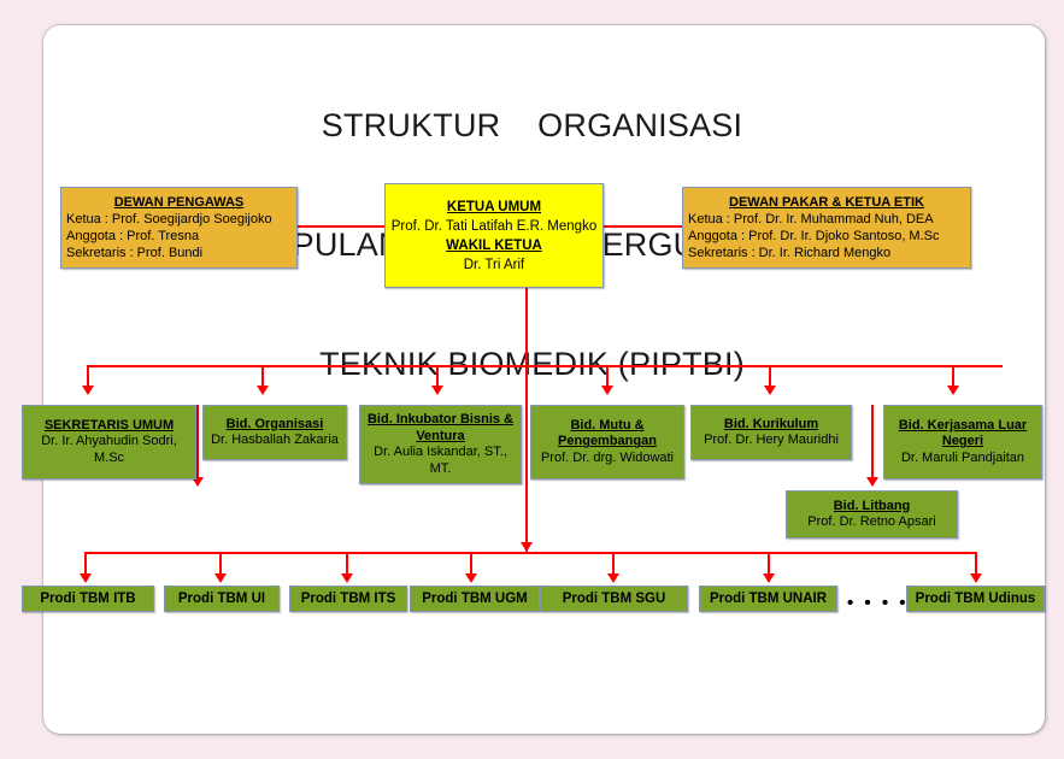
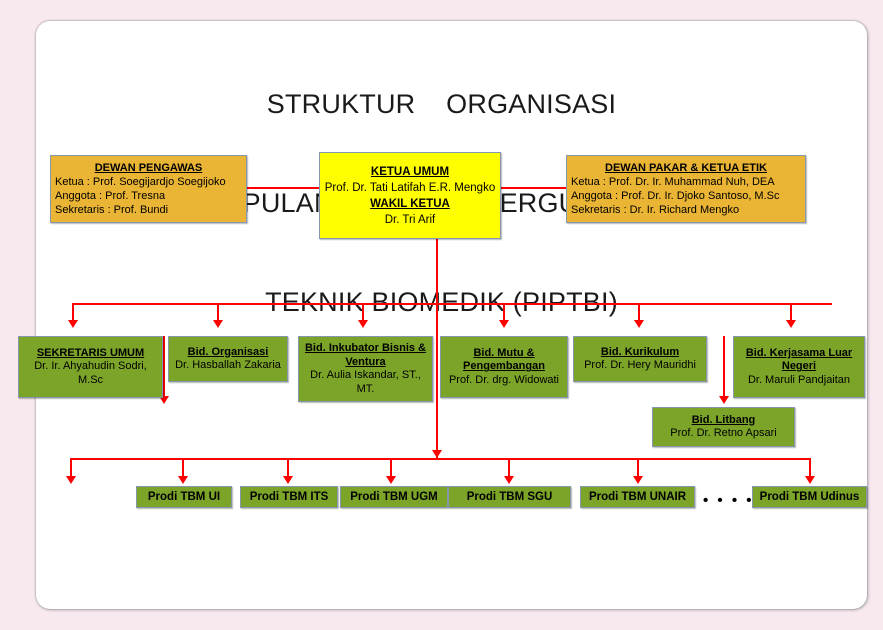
  STRUKTUR ORGANISASI
  TEKNIK BIOMEDIK (PIPTBI)
  DEWAN PENGAWAS
  Ketua : Prof. Soegijardjo Soegijoko
  Anggota : Prof. Tresna
  Sekretaris : Prof. Bundi
  KETUA UMUM
  Prof. Dr. Tati Latifah E.R. Mengko
  WAKIL KETUA
  Dr. Tri Arif
  DEWAN PAKAR & KETUA ETIK
  Ketua : Prof. Dr. Ir. Muhammad Nuh, DEA
  Anggota : Prof. Dr. Ir. Djoko Santoso, M.Sc
  Sekretaris : Dr. Ir. Richard Mengko
  SEKRETARIS UMUM
  Dr. Ir. Ahyahudin Sodri, M.Sc
  Bid. Organisasi
  Dr. Hasballah Zakaria
  Bid. Inkubator Bisnis & Ventura
  Dr. Aulia Iskandar, ST., MT.
  Bid. Mutu & Pengembangan
  Prof. Dr. drg. Widowati
  Bid. Kurikulum
  Prof. Dr. Hery Mauridhi
  Bid. Kerjasama Luar Negeri
  Dr. Maruli Pandjaitan
  Bid. Litbang
  Prof. Dr. Retno Apsari
- Prodi TBM ITB
  Prodi TBM UI
  Prodi TBM ITS
  Prodi TBM UGM
  Prodi TBM SGU
  Prodi TBM UNAIR
  Prodi TBM Udinus
